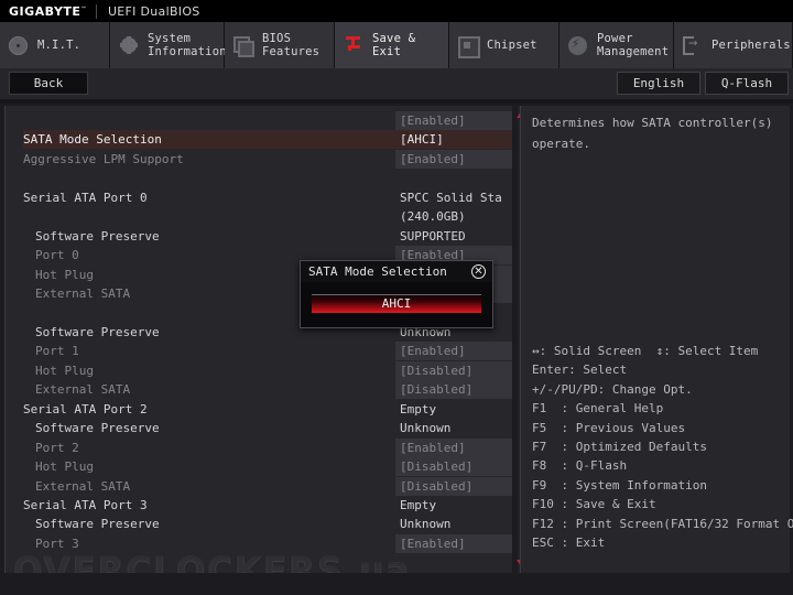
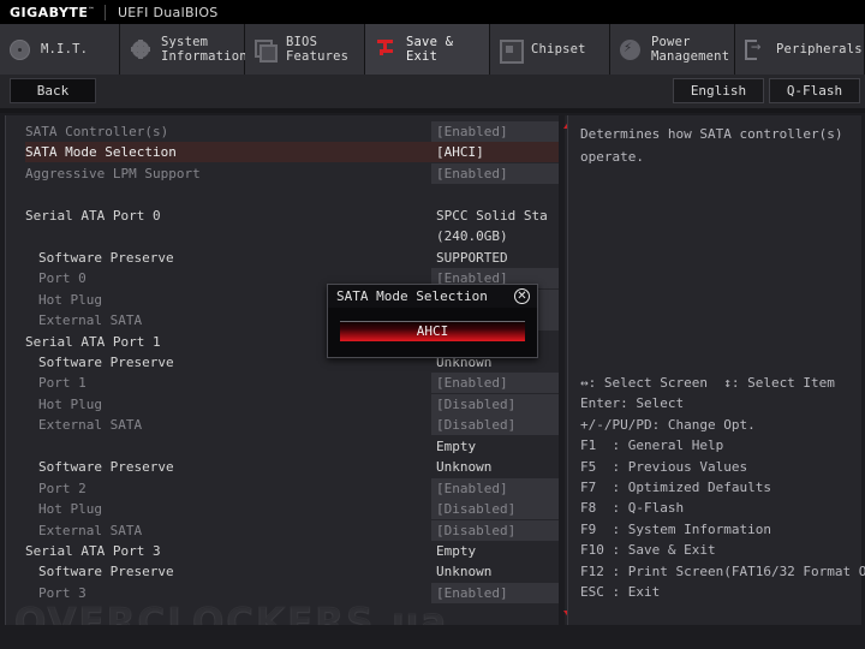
  GIGABYTE
  UEFI DualBIOS
  M.I.T.
  System
  Information
  BIOS
  Features
  Save & Exit
  Chipset
  Power
  Management
  Peripherals
  Back
  English
  Q-Flash
+ SATA Controller(s)
  [Enabled]
  SATA Mode Selection
  [AHCI]
  Aggressive LPM Support
  [Enabled]
  Serial ATA Port 0
  SPCC Solid Sta
  (240.0GB)
  Software Preserve
  SUPPORTED
  Port 0
  [Enabled]
  Hot Plug
  External SATA
+ Serial ATA Port 1
  Software Preserve
  Unknown
  Port 1
  [Enabled]
  Hot Plug
  [Disabled]
  External SATA
  [Disabled]
- Serial ATA Port 2
  Empty
  Software Preserve
  Unknown
  Port 2
  [Enabled]
  Hot Plug
  [Disabled]
  External SATA
  [Disabled]
  Serial ATA Port 3
  Empty
  Software Preserve
  Unknown
  Port 3
  [Enabled]
  Determines how SATA controller(s)
  operate.
- ↔: Solid Screen ↕: Select Item
+ ↔: Select Screen ↕: Select Item
  Enter: Select
  +/-/PU/PD: Change Opt.
  F1 : General Help
  F5 : Previous Values
  F7 : Optimized Defaults
  F8 : Q-Flash
  F9 : System Information
  F10 : Save & Exit
  F12 : Print Screen(FAT16/32 Format O
  ESC : Exit
  SATA Mode Selection
  ✕
  AHCI
  OVERCLOCKERS.ua
